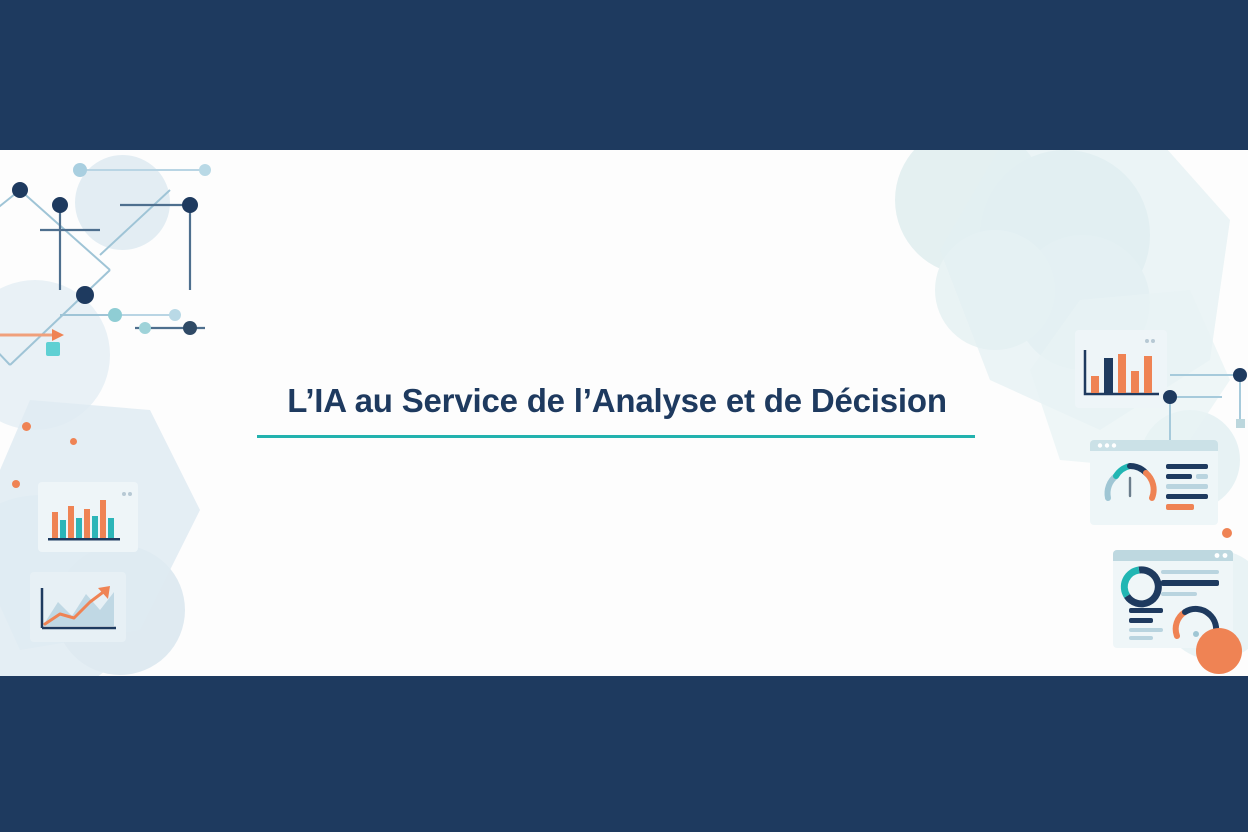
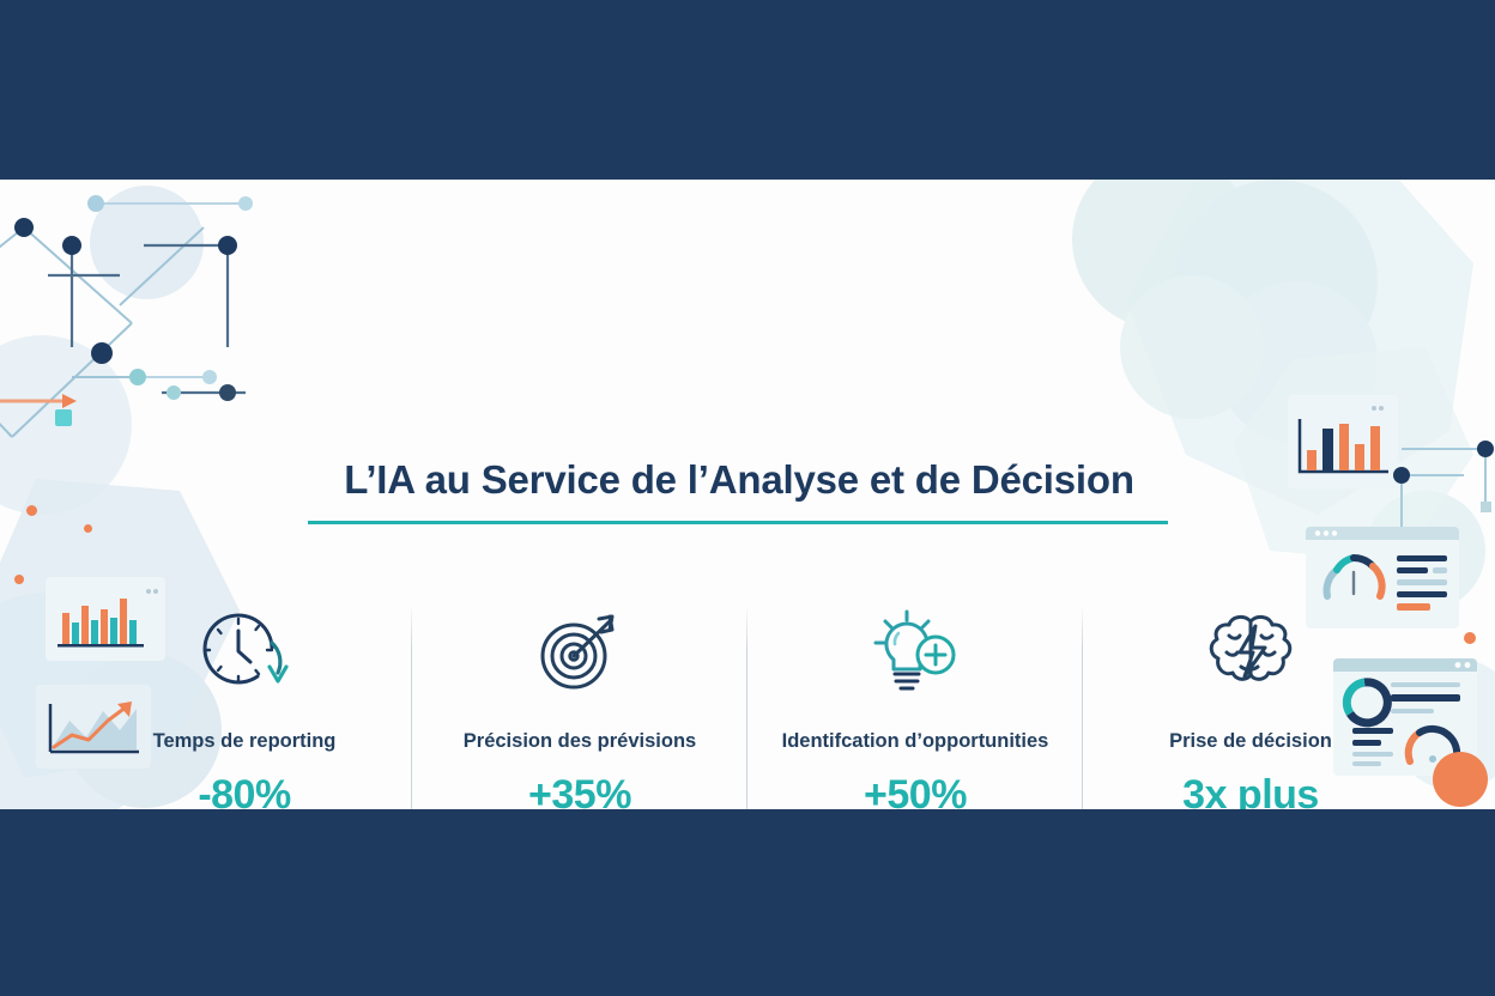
  L’IA au Service de l’Analyse et de Décision
+ Temps de reporting
+ -80%
+ Précision des prévisions
+ +35%
+ Identifcation d’opportunities
+ +50%
+ Prise de décision
+ 3x plus
